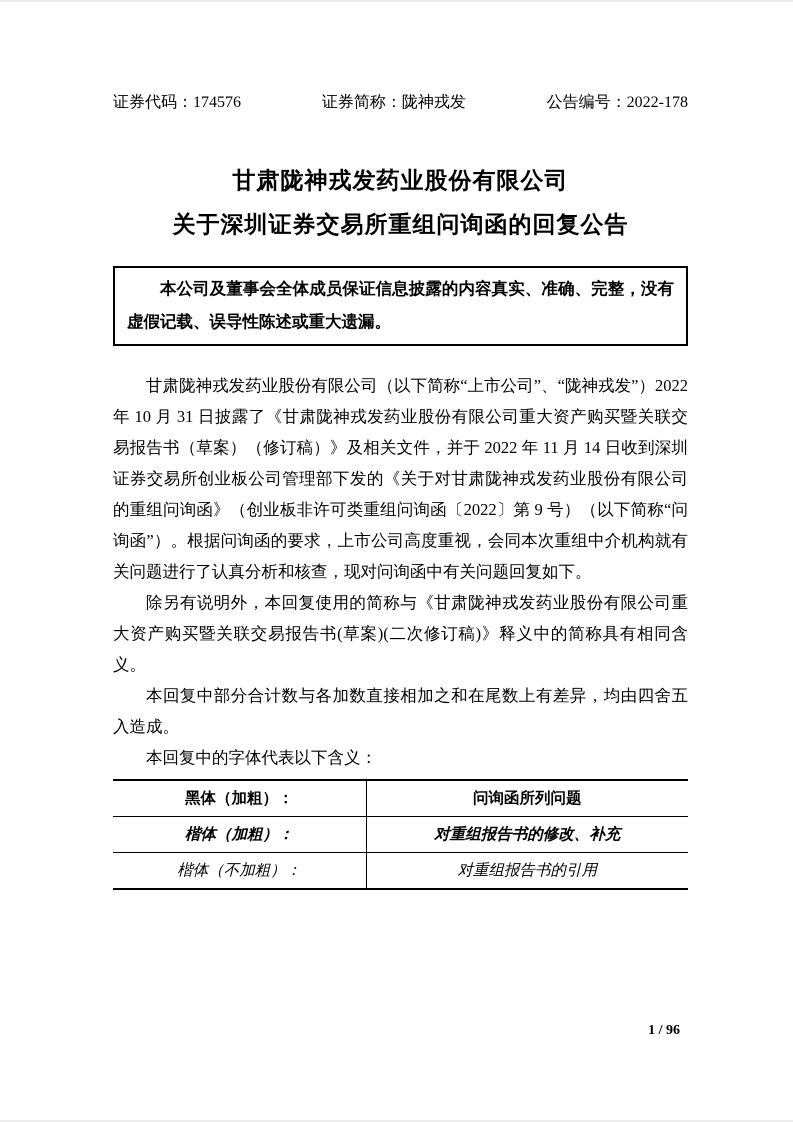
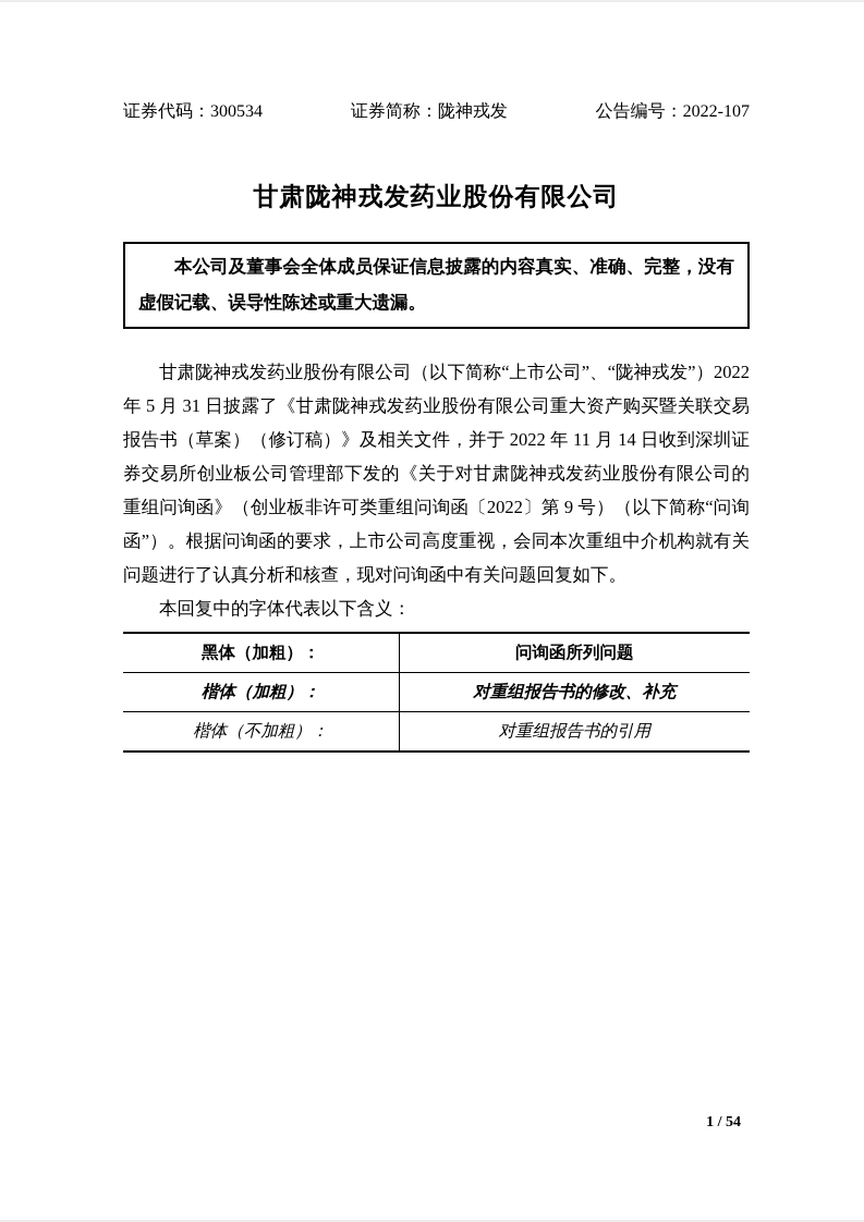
- 证券代码：174576
+ 证券代码：300534
  证券简称：陇神戎发
- 公告编号：2022-178
+ 公告编号：2022-107
  甘肃陇神戎发药业股份有限公司
- 关于深圳证券交易所重组问询函的回复公告
  本公司及董事会全体成员保证信息披露的内容真实、准确、完整，没有虚假记载、误导性陈述或重大遗漏。
- 甘肃陇神戎发药业股份有限公司（以下简称“上市公司”、“陇神戎发”）2022 年 10 月 31 日披露了《甘肃陇神戎发药业股份有限公司重大资产购买暨关联交易报告书（草案）（修订稿）》及相关文件，并于 2022 年 11 月 14 日收到深圳证券交易所创业板公司管理部下发的《关于对甘肃陇神戎发药业股份有限公司的重组问询函》（创业板非许可类重组问询函〔2022〕第 9 号）（以下简称“问询函”）。根据问询函的要求，上市公司高度重视，会同本次重组中介机构就有关问题进行了认真分析和核查，现对问询函中有关问题回复如下。
+ 甘肃陇神戎发药业股份有限公司（以下简称“上市公司”、“陇神戎发”）2022 年 5 月 31 日披露了《甘肃陇神戎发药业股份有限公司重大资产购买暨关联交易报告书（草案）（修订稿）》及相关文件，并于 2022 年 11 月 14 日收到深圳证券交易所创业板公司管理部下发的《关于对甘肃陇神戎发药业股份有限公司的重组问询函》（创业板非许可类重组问询函〔2022〕第 9 号）（以下简称“问询函”）。根据问询函的要求，上市公司高度重视，会同本次重组中介机构就有关问题进行了认真分析和核查，现对问询函中有关问题回复如下。
- 除另有说明外，本回复使用的简称与《甘肃陇神戎发药业股份有限公司重大资产购买暨关联交易报告书(草案)(二次修订稿)》释义中的简称具有相同含义。
- 本回复中部分合计数与各加数直接相加之和在尾数上有差异，均由四舍五入造成。
  本回复中的字体代表以下含义：
  黑体（加粗）：	问询函所列问题
  楷体（加粗）：	对重组报告书的修改、补充
  楷体（不加粗）：	对重组报告书的引用
- 1 / 96
+ 1 / 54
